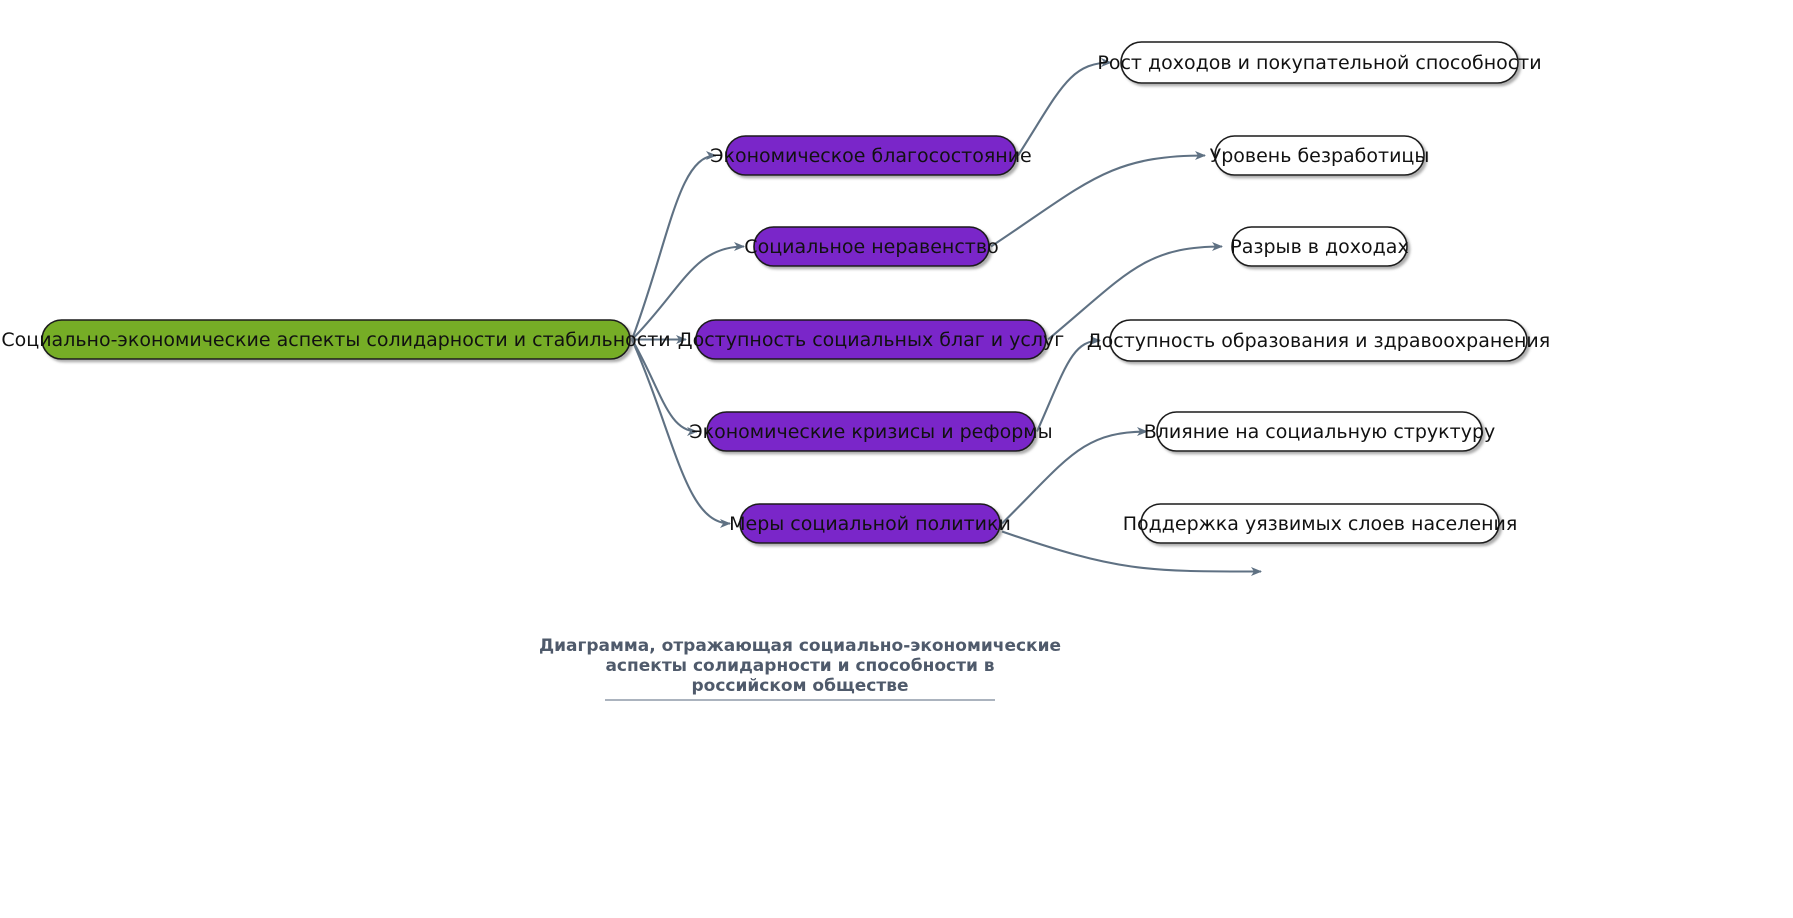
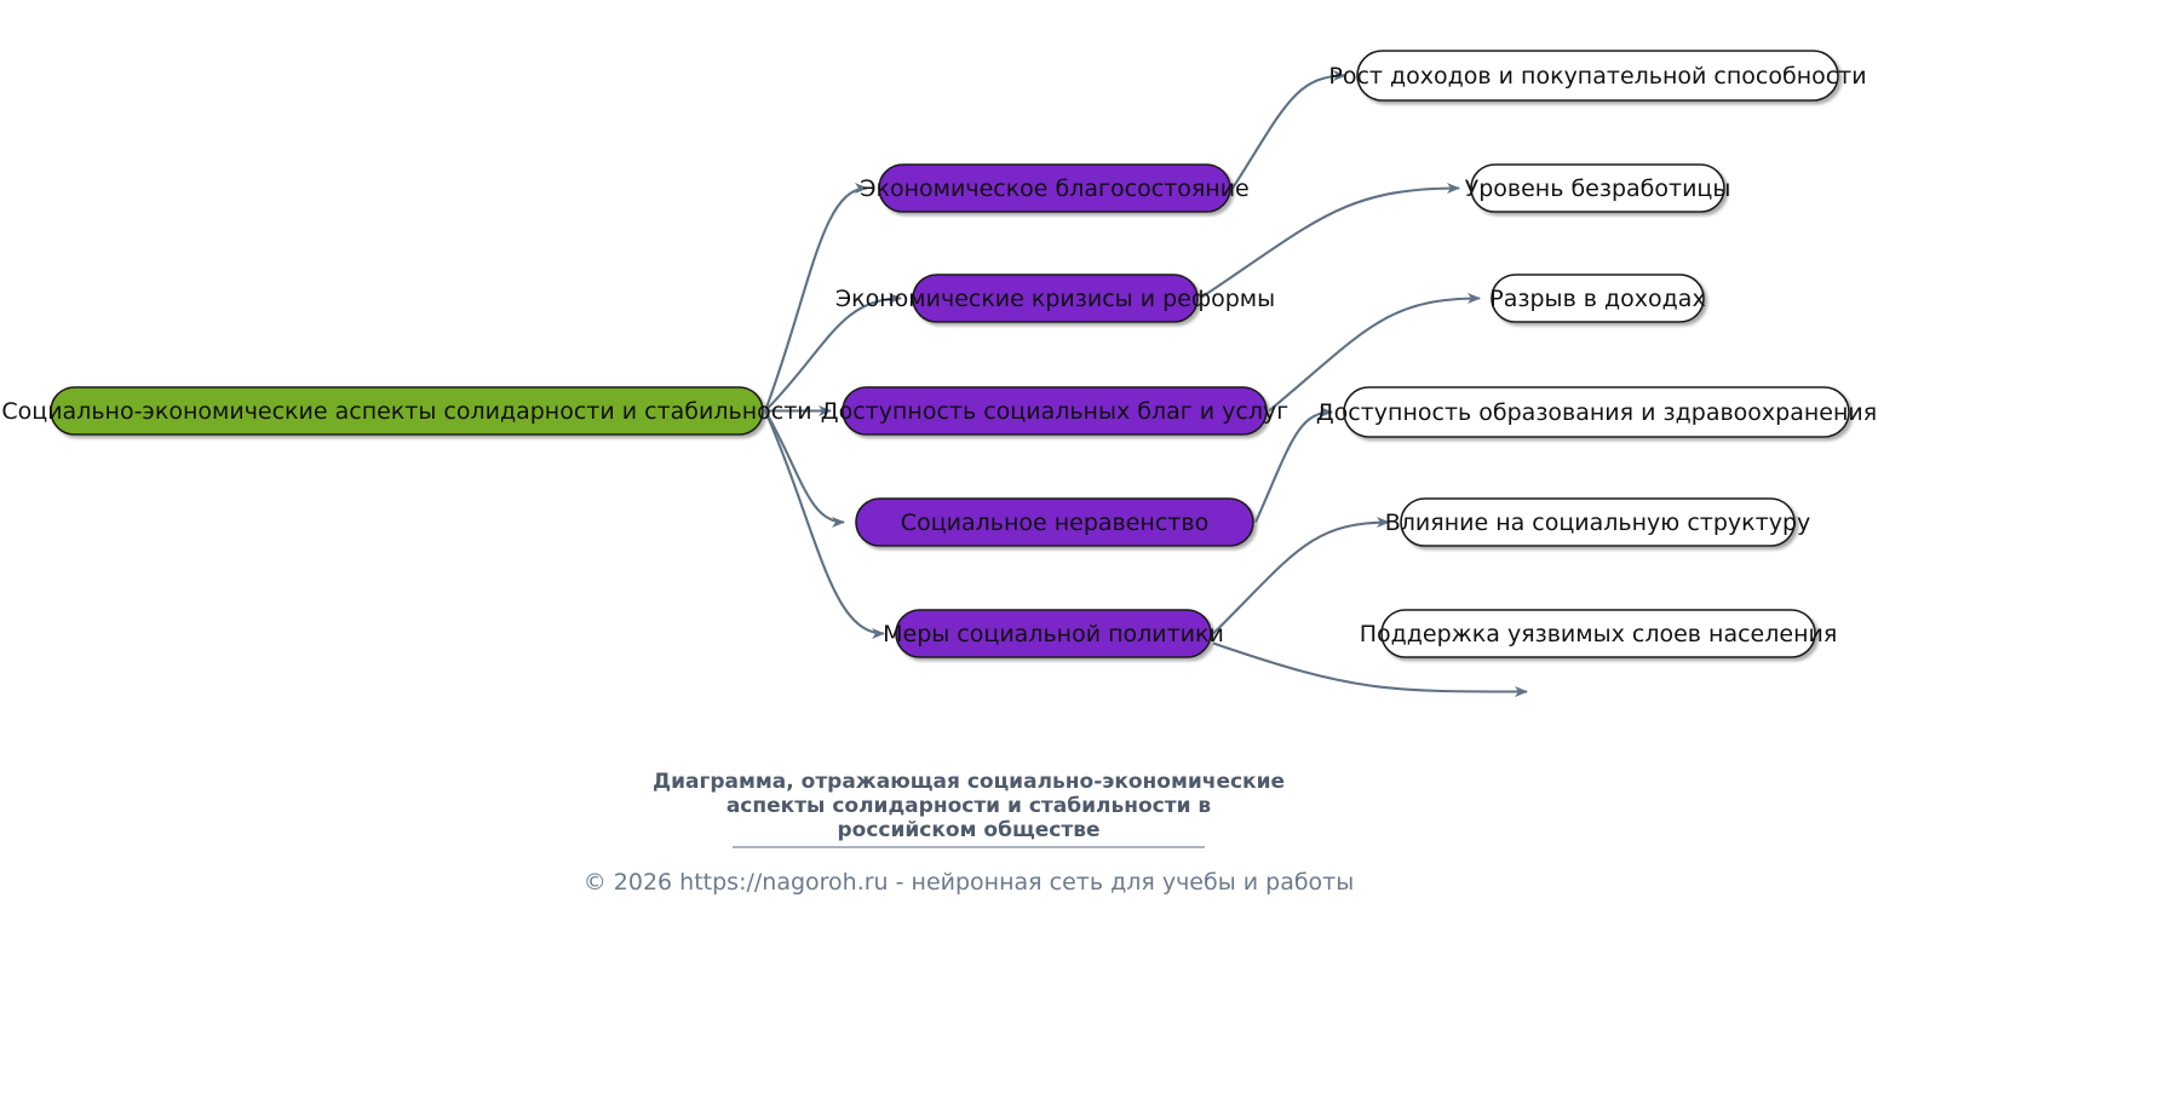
  Социально-экономические аспекты солидарности и стабильности
  Экономическое благосостояние
  Рост доходов и покупательной способности
- Социальное неравенство
+ Экономические кризисы и реформы
  Уровень безработицы
  Доступность социальных благ и услуг
  Разрыв в доходах
- Экономические кризисы и реформы
+ Социальное неравенство
  Доступность образования и здравоохранения
  Меры социальной политики
  Влияние на социальную структуру
  Поддержка уязвимых слоев населения
  Диаграмма, отражающая социально-экономические
- аспекты солидарности и способности в
+ аспекты солидарности и стабильности в
  российском обществе
+ © 2026 https://nagoroh.ru - нейронная сеть для учебы и работы
